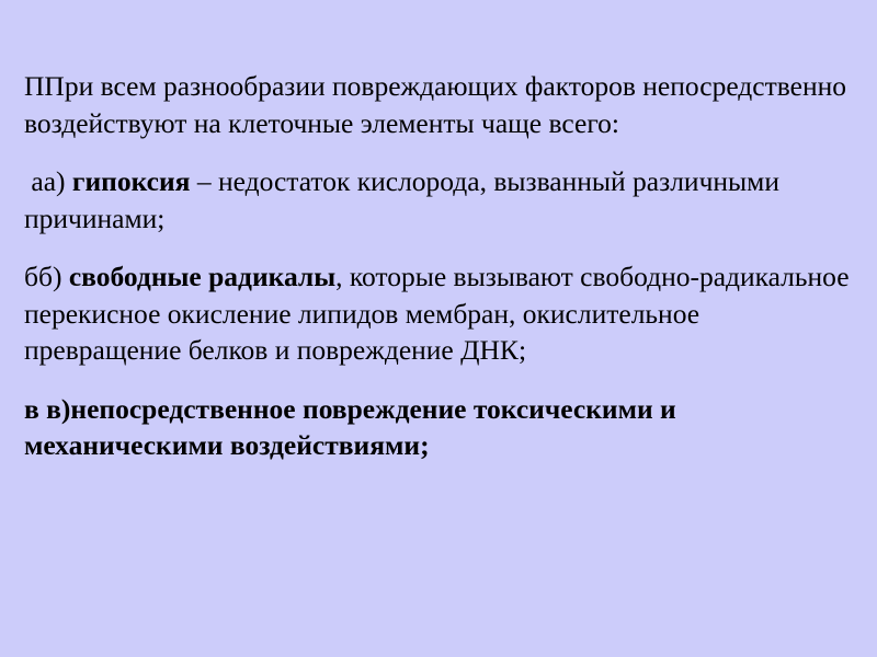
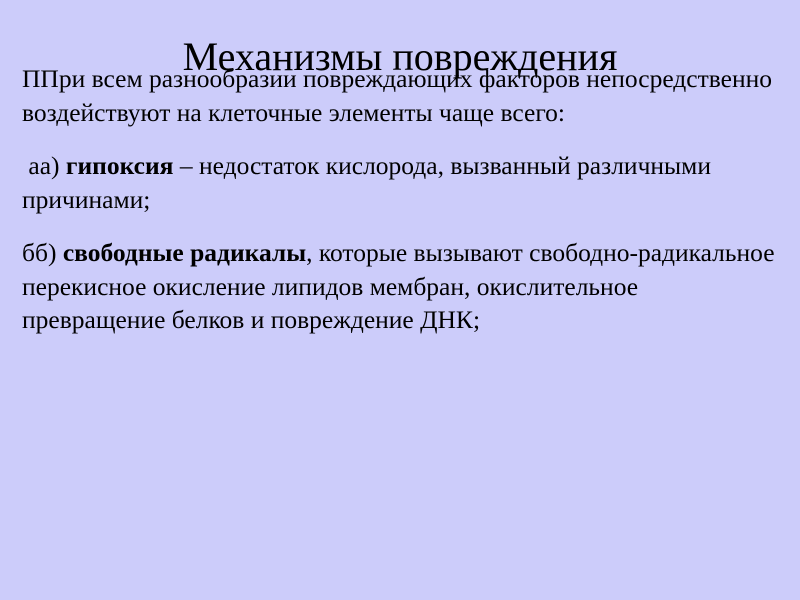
+ Механизмы повреждения
  ППри всем разнообразии повреждающих факторов непосредственно воздействуют на клеточные элементы чаще всего:
  аа) гипоксия – недостаток кислорода, вызванный различными причинами;
  бб) свободные радикалы, которые вызывают свободно-радикальное перекисное окисление липидов мембран, окислительное превращение белков и повреждение ДНК;
- в в)непосредственное повреждение токсическими и механическими воздействиями;
